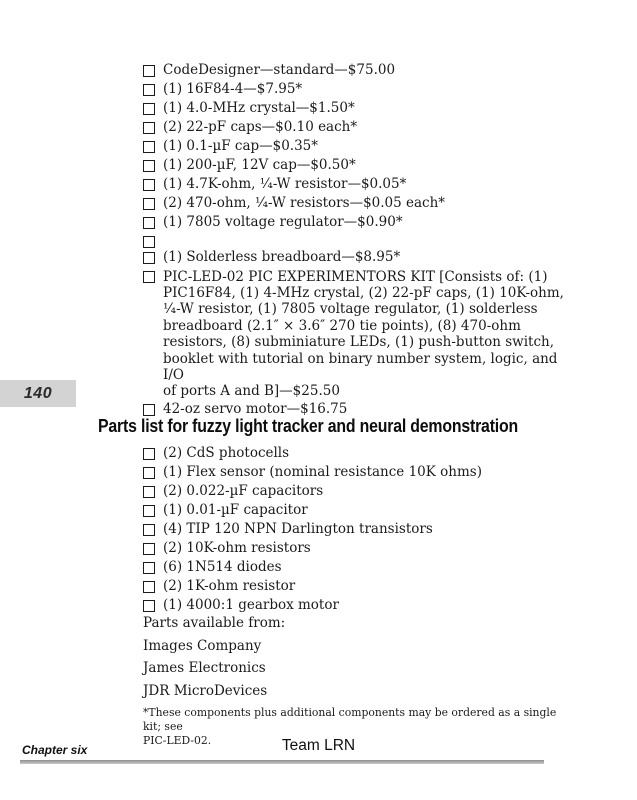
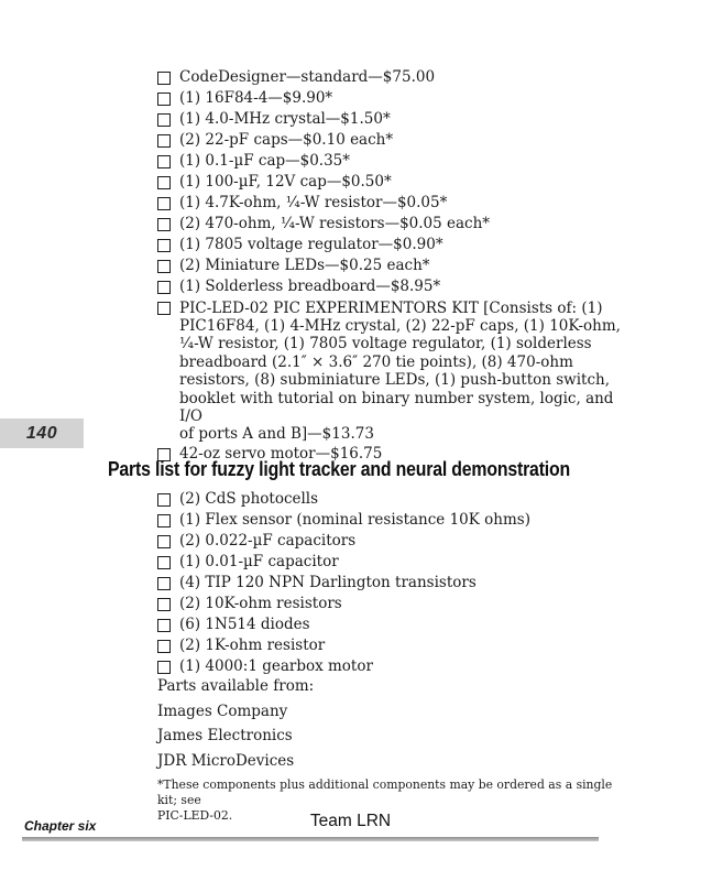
  CodeDesigner—standard—$75.00
- (1) 16F84-4—$7.95*
+ (1) 16F84-4—$9.90*
  (1) 4.0-MHz crystal—$1.50*
  (2) 22-pF caps—$0.10 each*
  (1) 0.1-µF cap—$0.35*
- (1) 200-µF, 12V cap—$0.50*
+ (1) 100-µF, 12V cap—$0.50*
  (1) 4.7K-ohm, ¹⁄₄-W resistor—$0.05*
  (2) 470-ohm, ¹⁄₄-W resistors—$0.05 each*
  (1) 7805 voltage regulator—$0.90*
+ (2) Miniature LEDs—$0.25 each*
  (1) Solderless breadboard—$8.95*
  PIC-LED-02 PIC EXPERIMENTORS KIT [Consists of: (1)
  PIC16F84, (1) 4-MHz crystal, (2) 22-pF caps, (1) 10K-ohm,
  ¹⁄₄-W resistor, (1) 7805 voltage regulator, (1) solderless
  breadboard (2.1″ × 3.6″ 270 tie points), (8) 470-ohm
  resistors, (8) subminiature LEDs, (1) push-button switch,
  booklet with tutorial on binary number system, logic, and I/O
- of ports A and B]—$25.50
+ of ports A and B]—$13.73
  42-oz servo motor—$16.75
  140
  Parts list for fuzzy light tracker and neural demonstration
  (2) CdS photocells
  (1) Flex sensor (nominal resistance 10K ohms)
  (2) 0.022-µF capacitors
  (1) 0.01-µF capacitor
  (4) TIP 120 NPN Darlington transistors
  (2) 10K-ohm resistors
  (6) 1N514 diodes
  (2) 1K-ohm resistor
  (1) 4000:1 gearbox motor
  Parts available from:
  Images Company
  James Electronics
  JDR MicroDevices
  *These components plus additional components may be ordered as a single kit; see
  PIC-LED-02.
  Chapter six
  Team LRN
